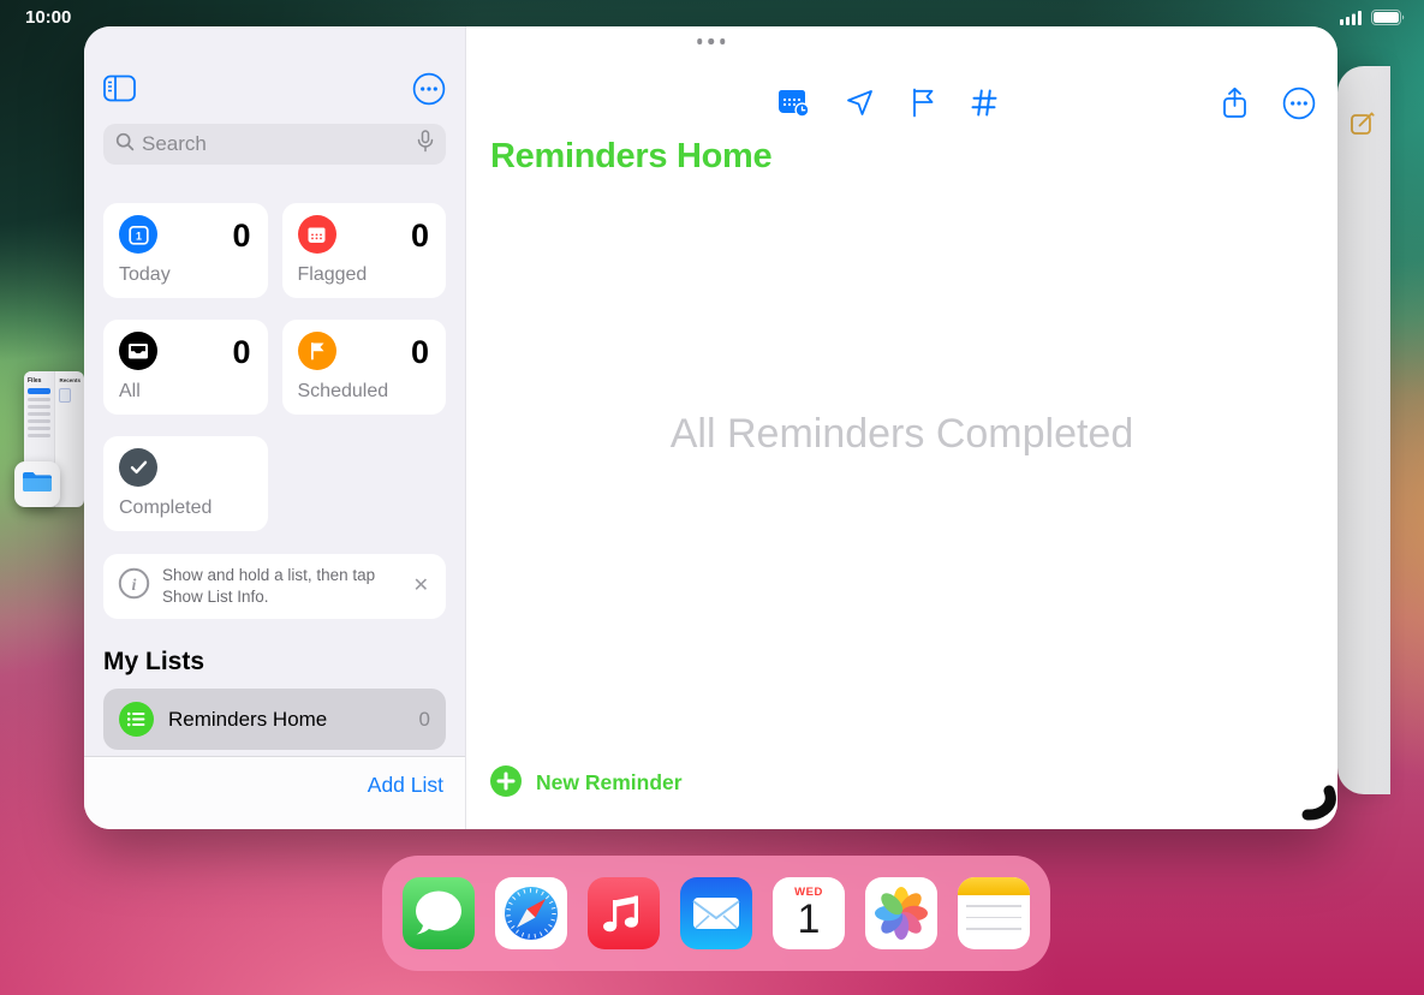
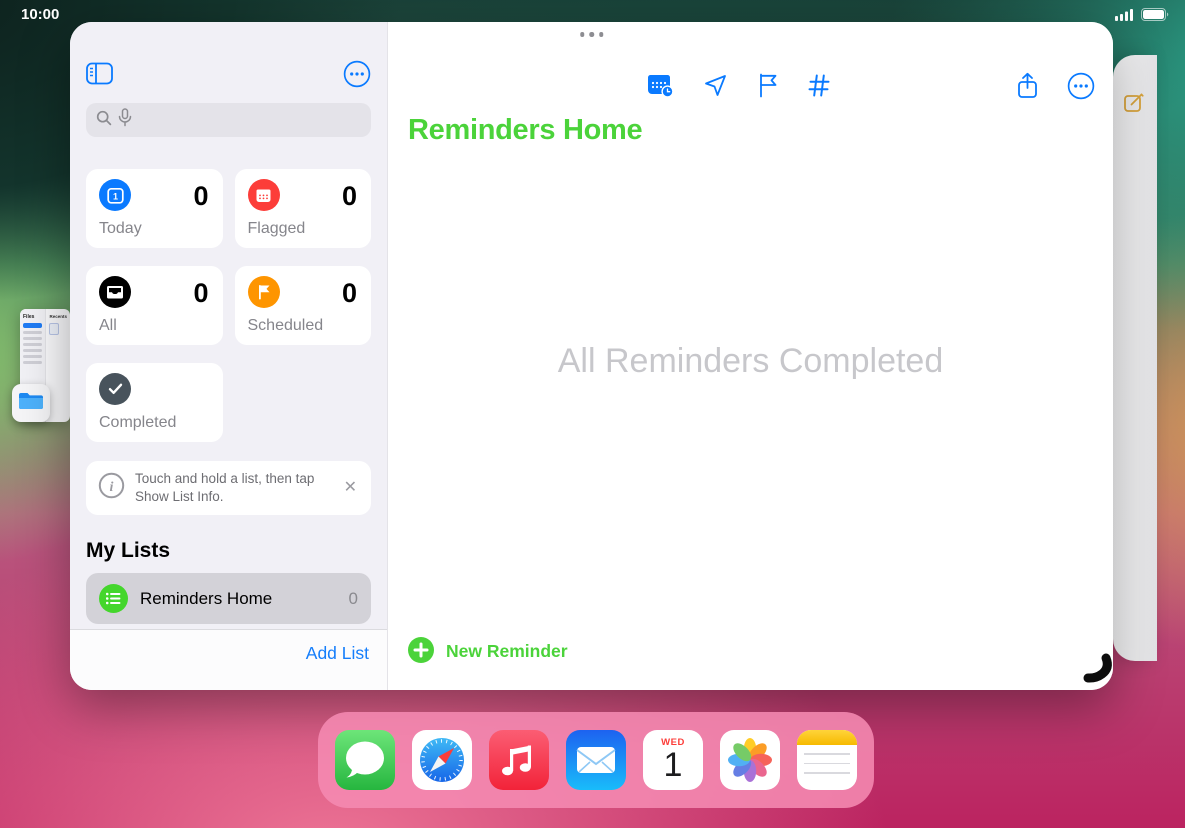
  10:00
- Search
  1
  0
  Today
  0
  Flagged
  0
  All
  0
  Scheduled
  Completed
  i
- Show and hold a list, then tap Show List Info.
+ Touch and hold a list, then tap Show List Info.
  ✕
  My Lists
  Reminders Home
  0
  Add List
  Reminders Home
  All Reminders Completed
  New Reminder
  WED
  1
